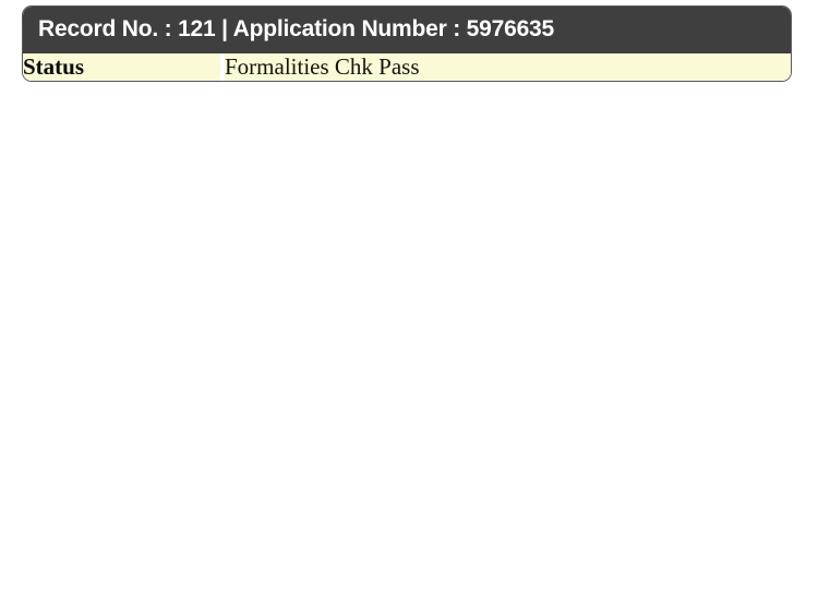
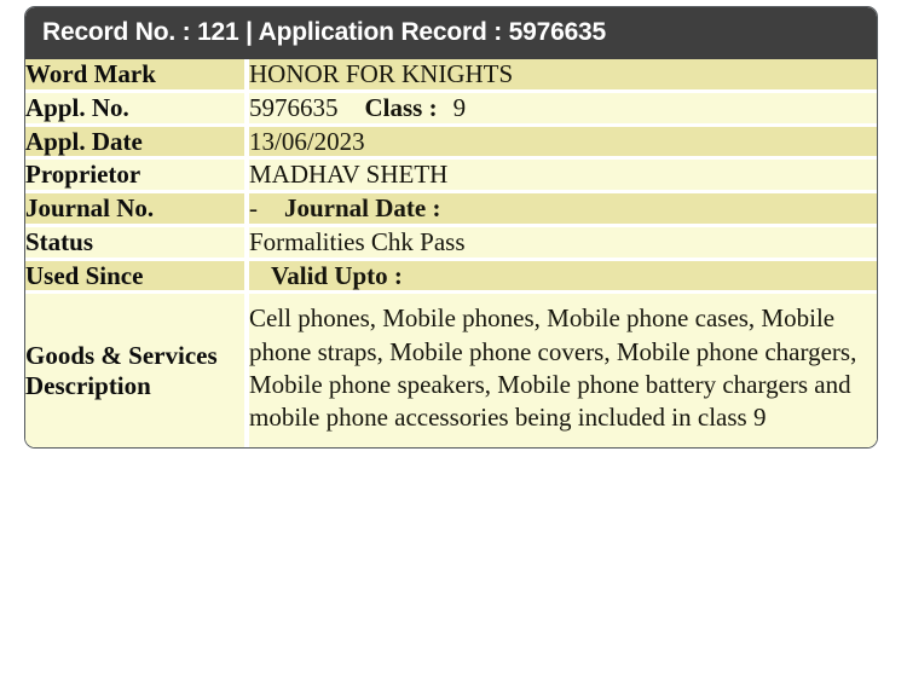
- Record No. : 121 | Application Number : 5976635
+ Record No. : 121 | Application Record : 5976635
+ Word Mark	HONOR FOR KNIGHTS
+ Appl. No.	5976635 Class : 9
+ Appl. Date	13/06/2023
+ Proprietor	MADHAV SHETH
+ Journal No.	- Journal Date :
  Status	Formalities Chk Pass
+ Used Since	Valid Upto :
+ Goods & Services Description	Cell phones, Mobile phones, Mobile phone cases, Mobile phone straps, Mobile phone covers, Mobile phone chargers, Mobile phone speakers, Mobile phone battery chargers and mobile phone accessories being included in class 9
